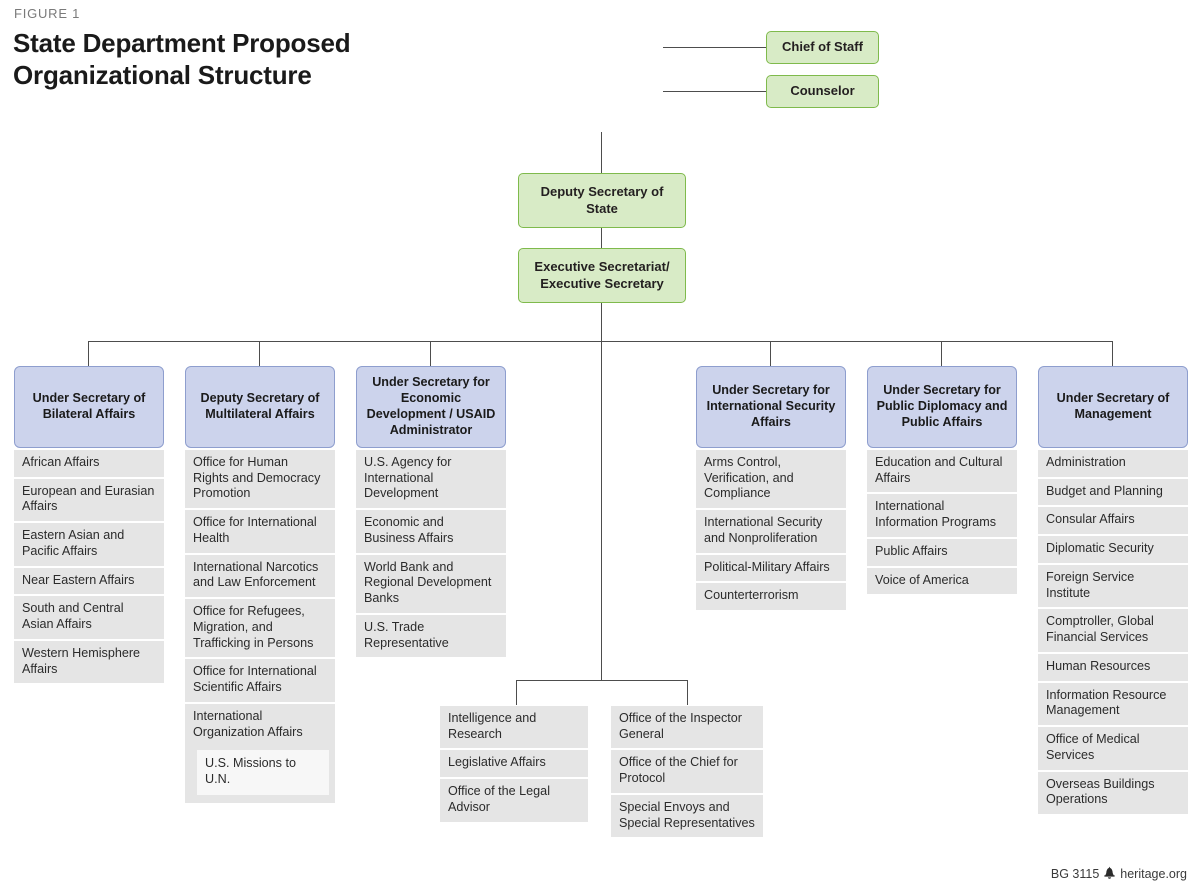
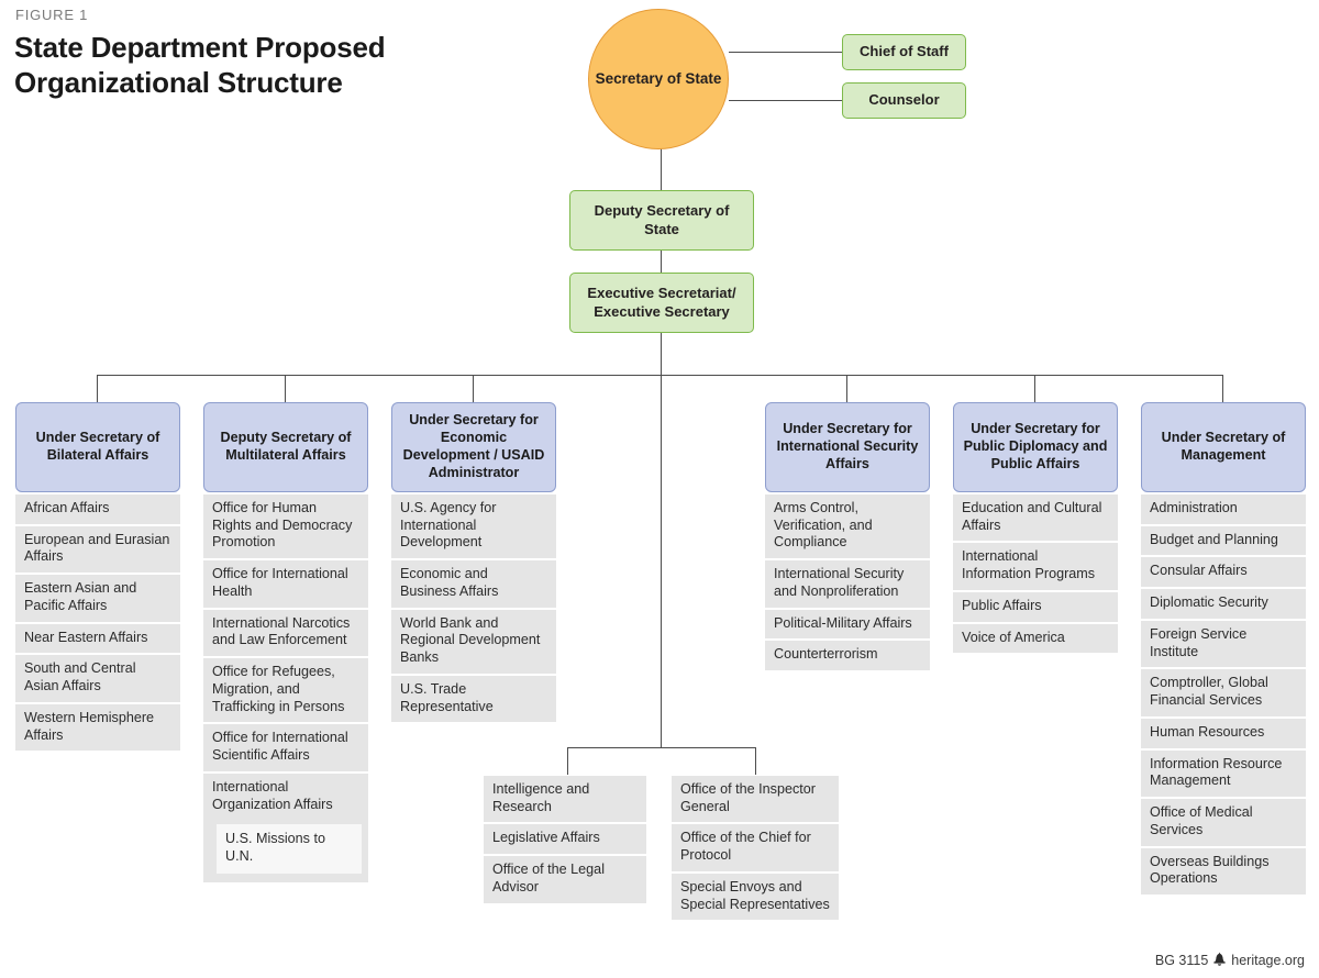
  FIGURE 1
  State Department Proposed Organizational Structure
+ Secretary of State
  Chief of Staff
  Counselor
  Deputy Secretary of State
  Executive Secretariat/ Executive Secretary
  Under Secretary of Bilateral Affairs
  African Affairs
  European and Eurasian Affairs
  Eastern Asian and Pacific Affairs
  Near Eastern Affairs
  South and Central Asian Affairs
  Western Hemisphere Affairs
  Deputy Secretary of Multilateral Affairs
  Office for Human Rights and Democracy Promotion
  Office for International Health
  International Narcotics and Law Enforcement
  Office for Refugees, Migration, and Trafficking in Persons
  Office for International Scientific Affairs
  International Organization Affairs
  U.S. Missions to U.N.
  Under Secretary for Economic Development / USAID Administrator
  U.S. Agency for International Development
  Economic and Business Affairs
  World Bank and Regional Development Banks
  U.S. Trade Representative
  Under Secretary for International Security Affairs
  Arms Control, Verification, and Compliance
  International Security and Nonproliferation
  Political-Military Affairs
  Counterterrorism
  Under Secretary for Public Diplomacy and Public Affairs
  Education and Cultural Affairs
  International Information Programs
  Public Affairs
  Voice of America
  Under Secretary of Management
  Administration
  Budget and Planning
  Consular Affairs
  Diplomatic Security
  Foreign Service Institute
  Comptroller, Global Financial Services
  Human Resources
  Information Resource Management
  Office of Medical Services
  Overseas Buildings Operations
  Intelligence and Research
  Legislative Affairs
  Office of the Legal Advisor
  Office of the Inspector General
  Office of the Chief for Protocol
  Special Envoys and Special Representatives
  BG 3115
  heritage.org
